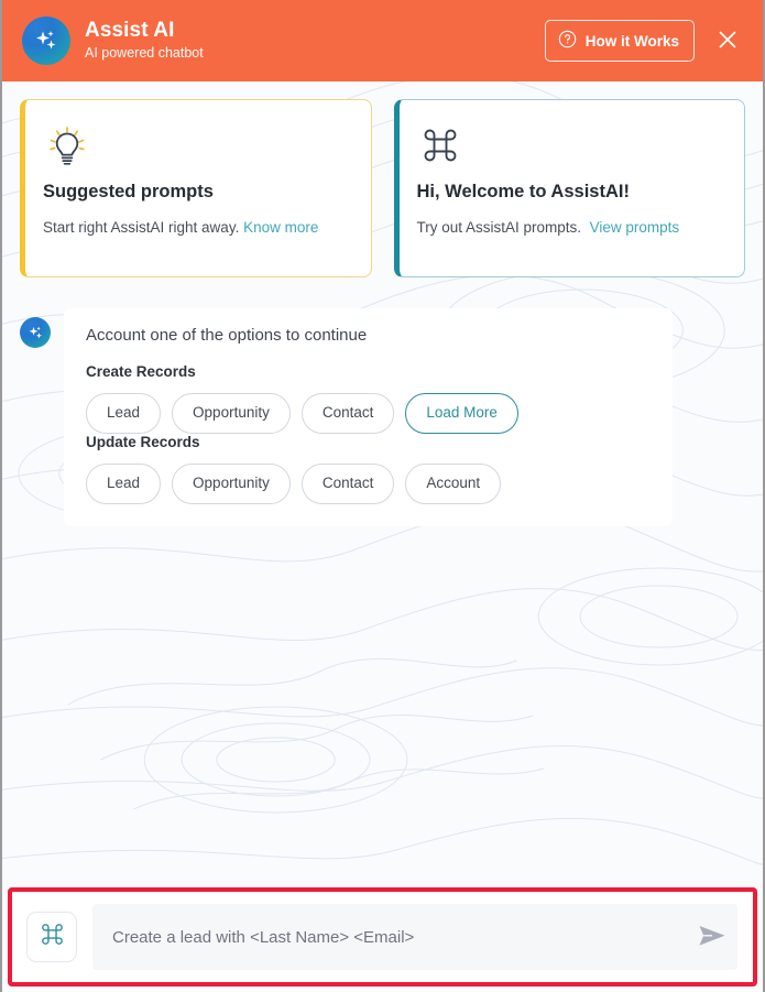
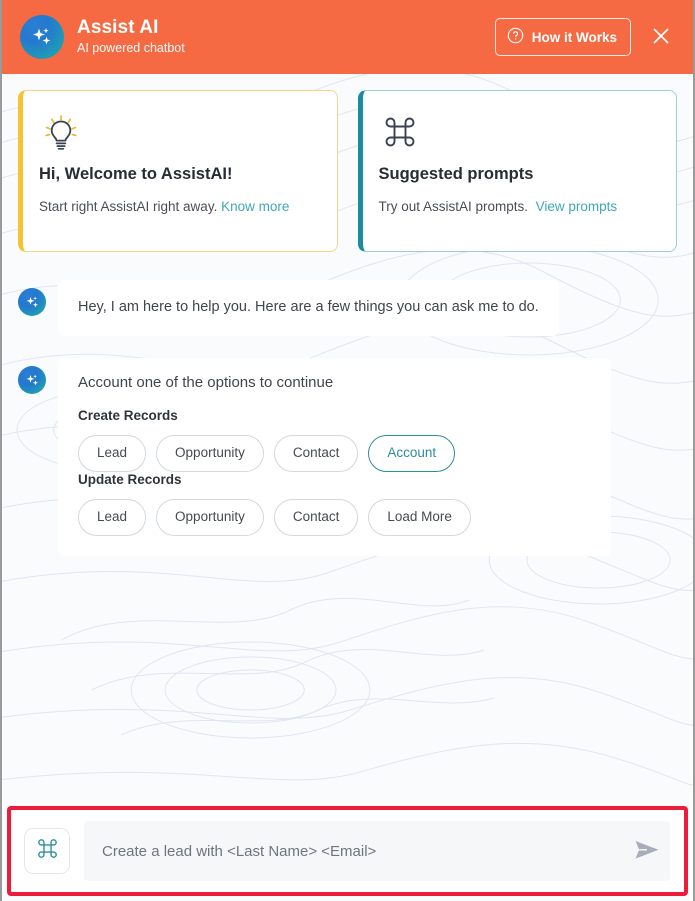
  Assist AI
  AI powered chatbot
  How it Works
- Suggested prompts
+ Hi, Welcome to AssistAI!
  Start right AssistAI right away. Know more
- Hi, Welcome to AssistAI!
+ Suggested prompts
  Try out AssistAI prompts. View prompts
+ Hey, I am here to help you. Here are a few things you can ask me to do.
  Account one of the options to continue
  Create Records
  Lead
  Opportunity
  Contact
- Load More
+ Account
  Update Records
  Lead
  Opportunity
  Contact
- Account
+ Load More
  Create a lead with <Last Name> <Email>
